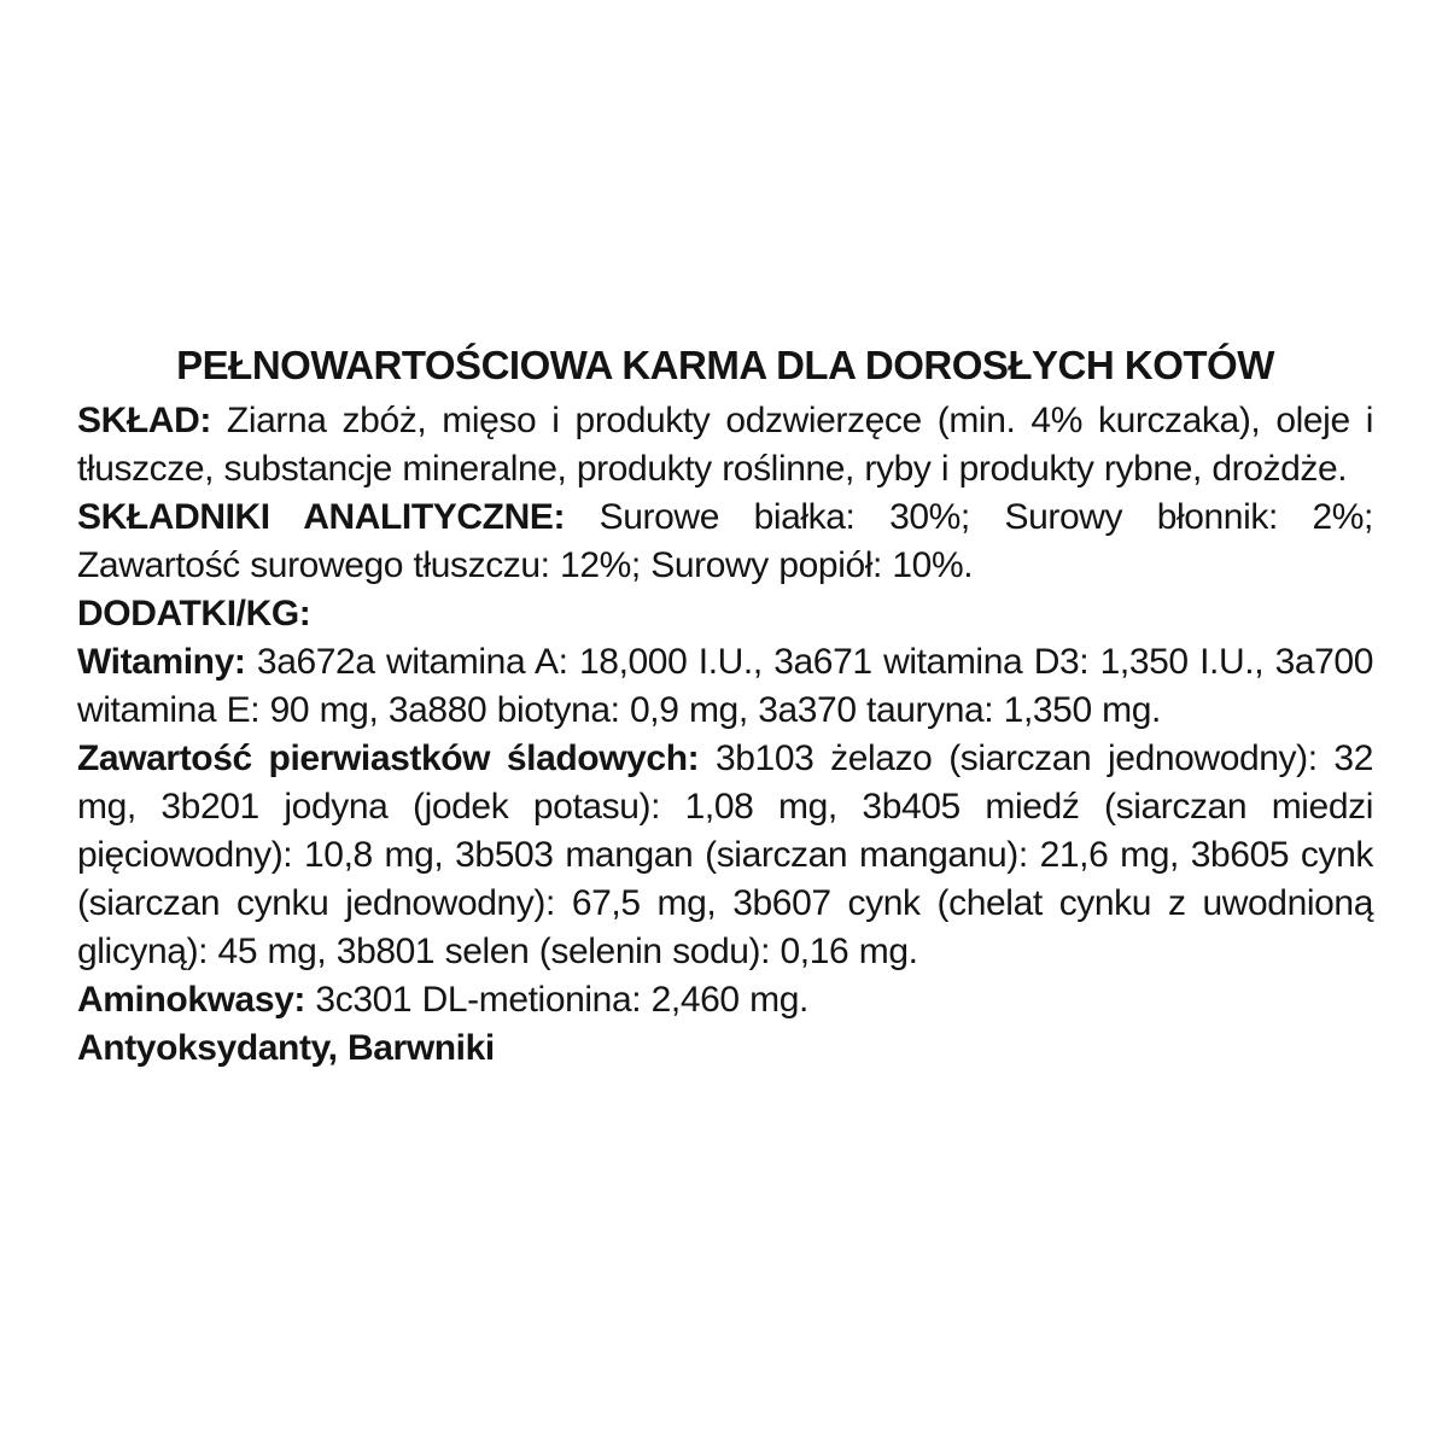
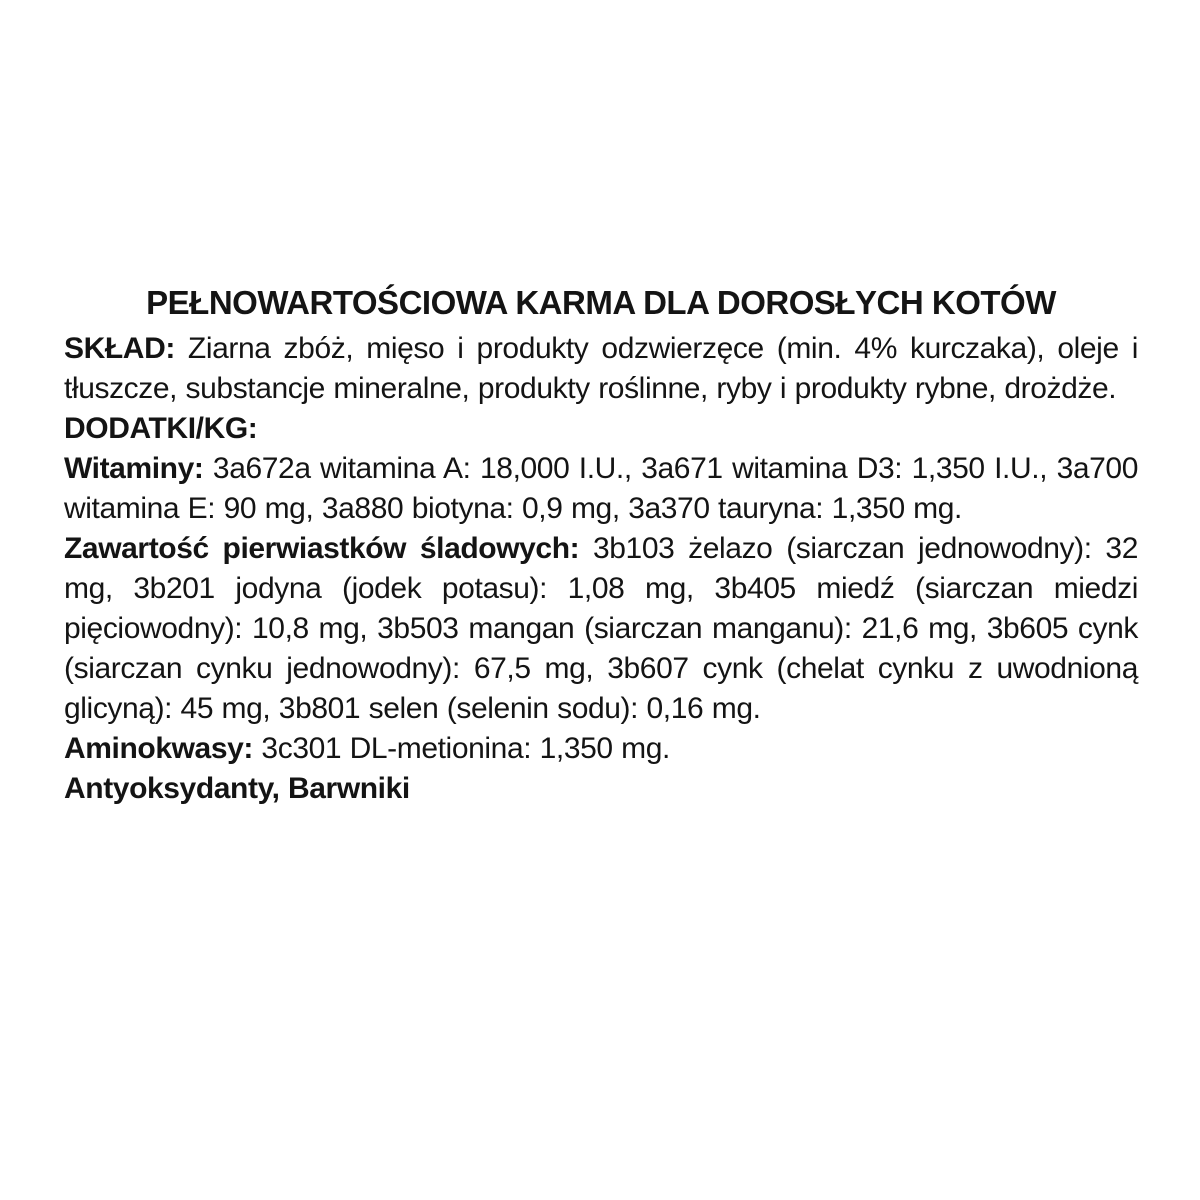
  PEŁNOWARTOŚCIOWA KARMA DLA DOROSŁYCH KOTÓW
  SKŁAD: Ziarna zbóż, mięso i produkty odzwierzęce (min. 4% kurczaka), oleje i tłuszcze, substancje mineralne, produkty roślinne, ryby i produkty rybne, drożdże.
- SKŁADNIKI ANALITYCZNE: Surowe białka: 30%; Surowy błonnik: 2%; Zawartość surowego tłuszczu: 12%; Surowy popiół: 10%.
  DODATKI/KG:
  Witaminy: 3a672a witamina A: 18,000 I.U., 3a671 witamina D3: 1,350 I.U., 3a700 witamina E: 90 mg, 3a880 biotyna: 0,9 mg, 3a370 tauryna: 1,350 mg.
  Zawartość pierwiastków śladowych: 3b103 żelazo (siarczan jednowodny): 32 mg, 3b201 jodyna (jodek potasu): 1,08 mg, 3b405 miedź (siarczan miedzi pięciowodny): 10,8 mg, 3b503 mangan (siarczan manganu): 21,6 mg, 3b605 cynk (siarczan cynku jednowodny): 67,5 mg, 3b607 cynk (chelat cynku z uwodnioną glicyną): 45 mg, 3b801 selen (selenin sodu): 0,16 mg.
- Aminokwasy: 3c301 DL-metionina: 2,460 mg.
+ Aminokwasy: 3c301 DL-metionina: 1,350 mg.
  Antyoksydanty, Barwniki
